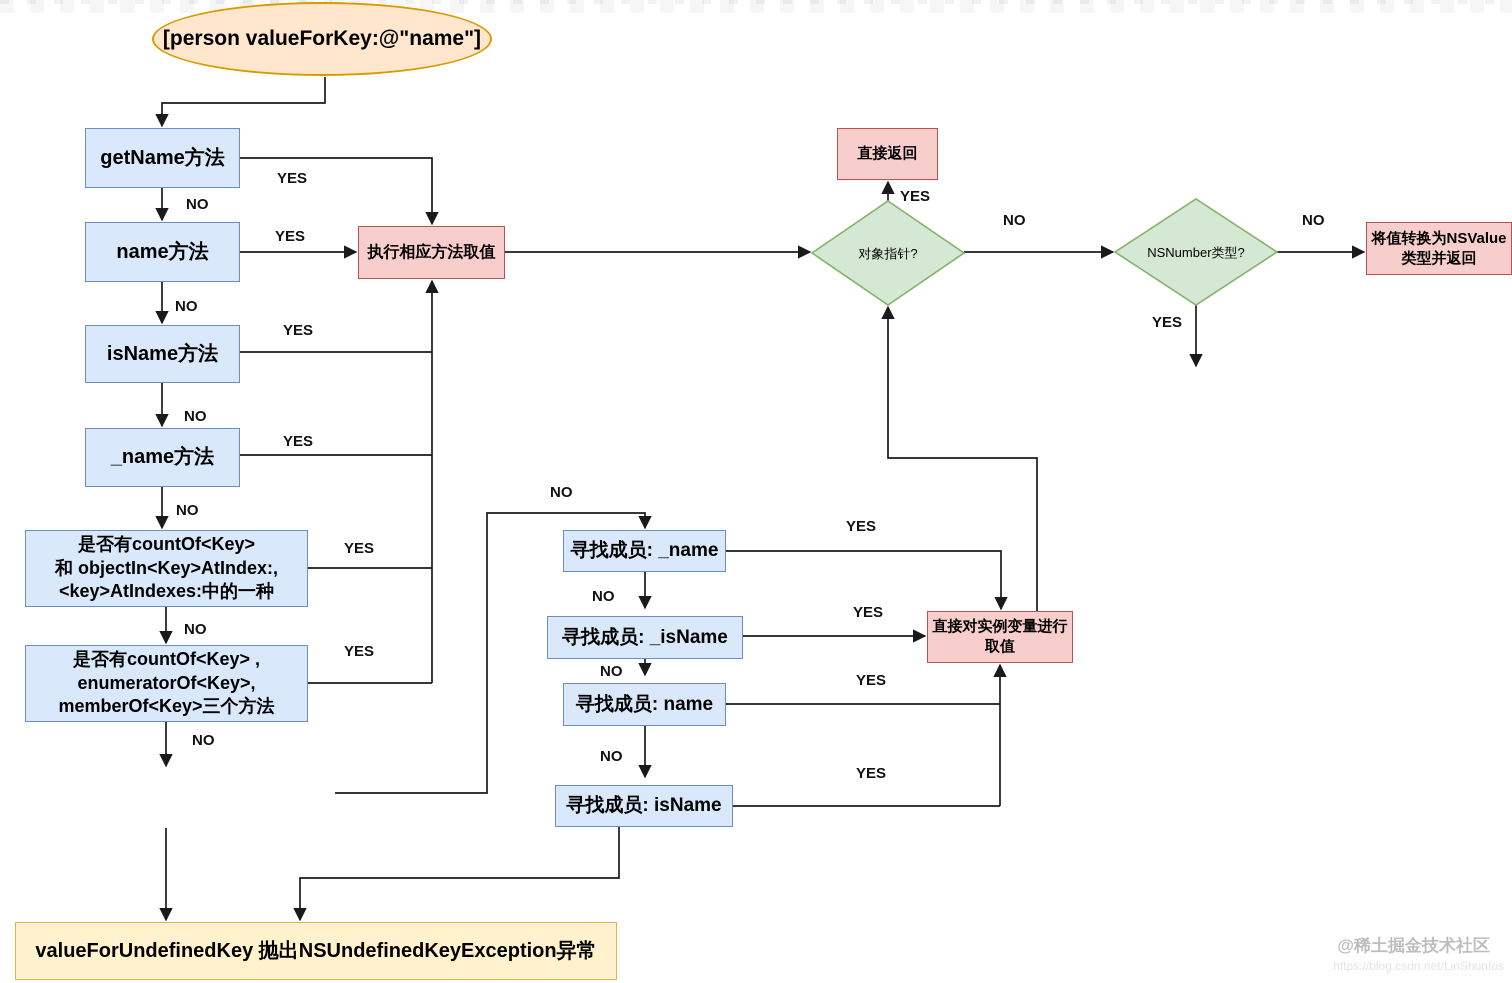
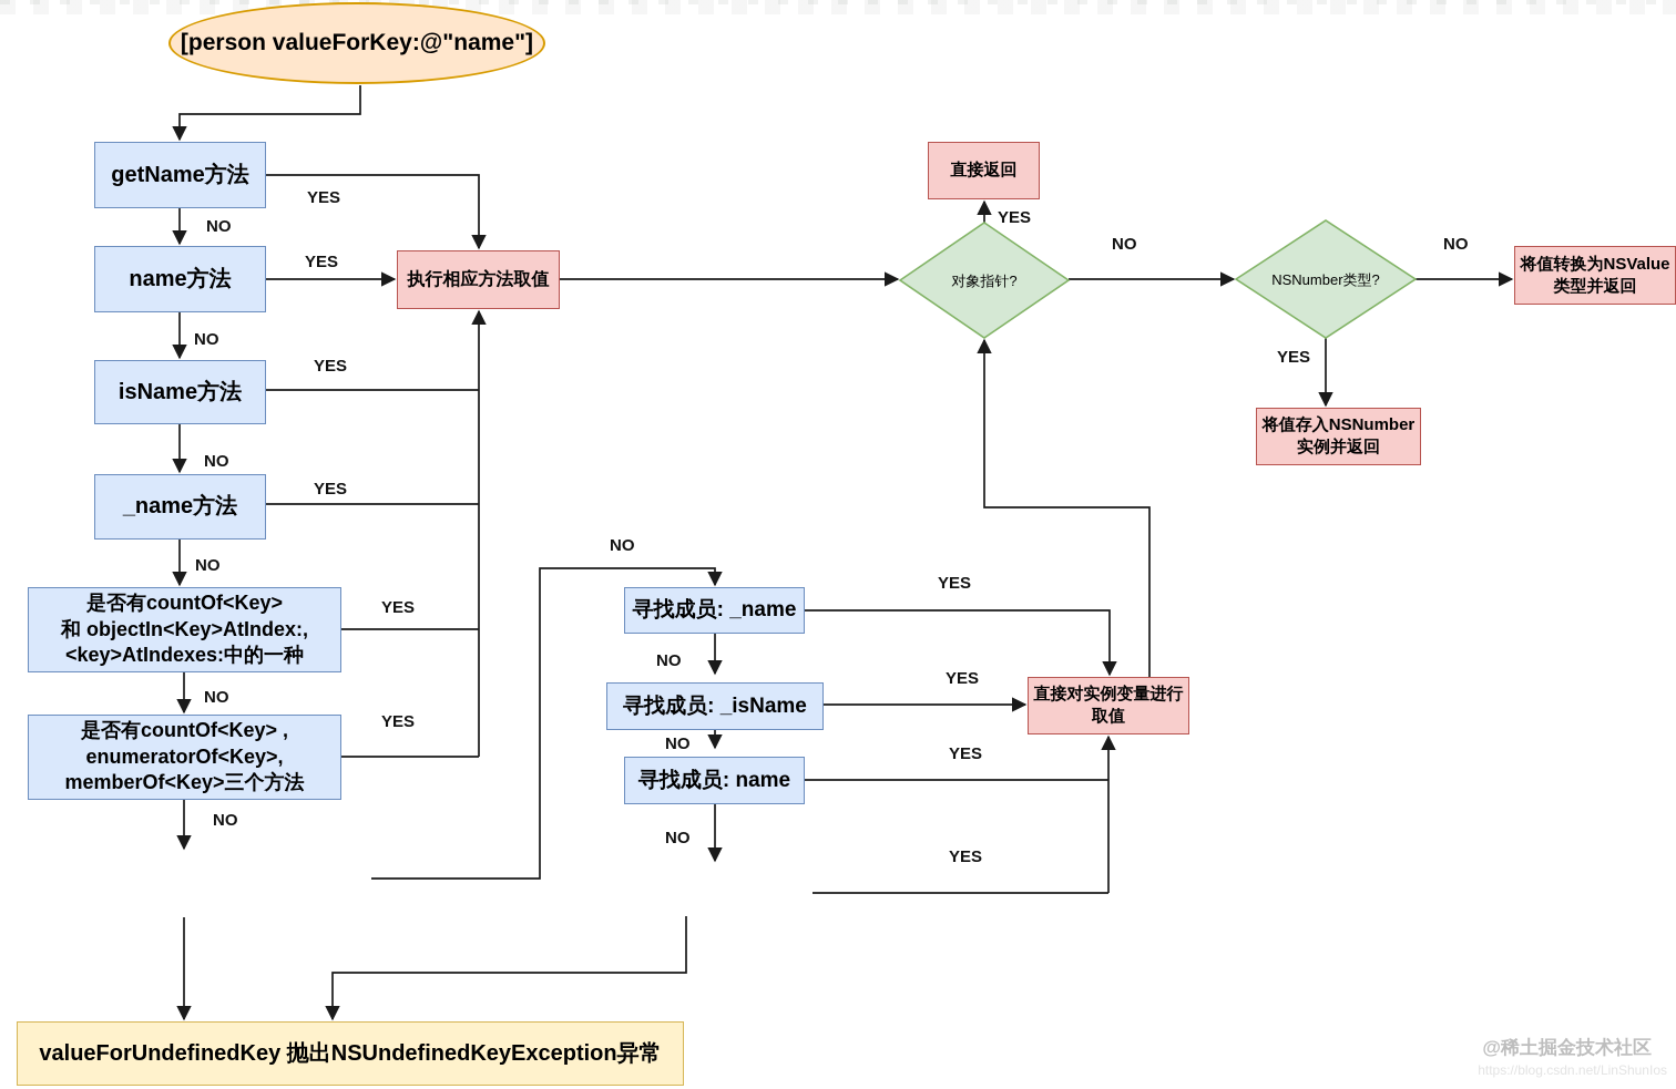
  [person valueForKey:@"name"]
  getName方法
  name方法
  isName方法
  _name方法
  是否有countOf<Key>
  和 objectIn<Key>AtIndex:,
  <key>AtIndexes:中的一种
  是否有countOf<Key> ,
  enumeratorOf<Key>,
  memberOf<Key>三个方法
  执行相应方法取值
  直接返回
  对象指针?
  NSNumber类型?
  将值转换为NSValue
  类型并返回
+ 将值存入NSNumber
+ 实例并返回
  寻找成员: _name
  寻找成员: _isName
  寻找成员: name
- 寻找成员: isName
  直接对实例变量进行
  取值
  valueForUndefinedKey 抛出NSUndefinedKeyException异常
  YES
  NO
  YES
  NO
  YES
  NO
  YES
  NO
  YES
  NO
  YES
  NO
  NO
  YES
  NO
  NO
  YES
  YES
  NO
  YES
  NO
  YES
  NO
  YES
  @稀土掘金技术社区
  https://blog.csdn.net/LinShunIos
